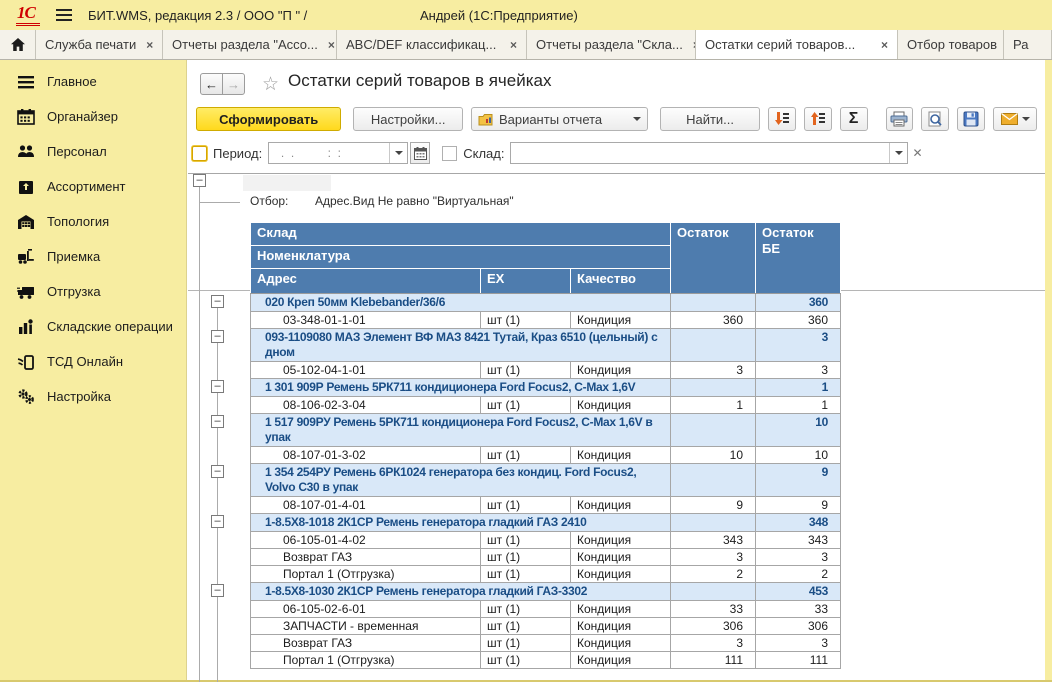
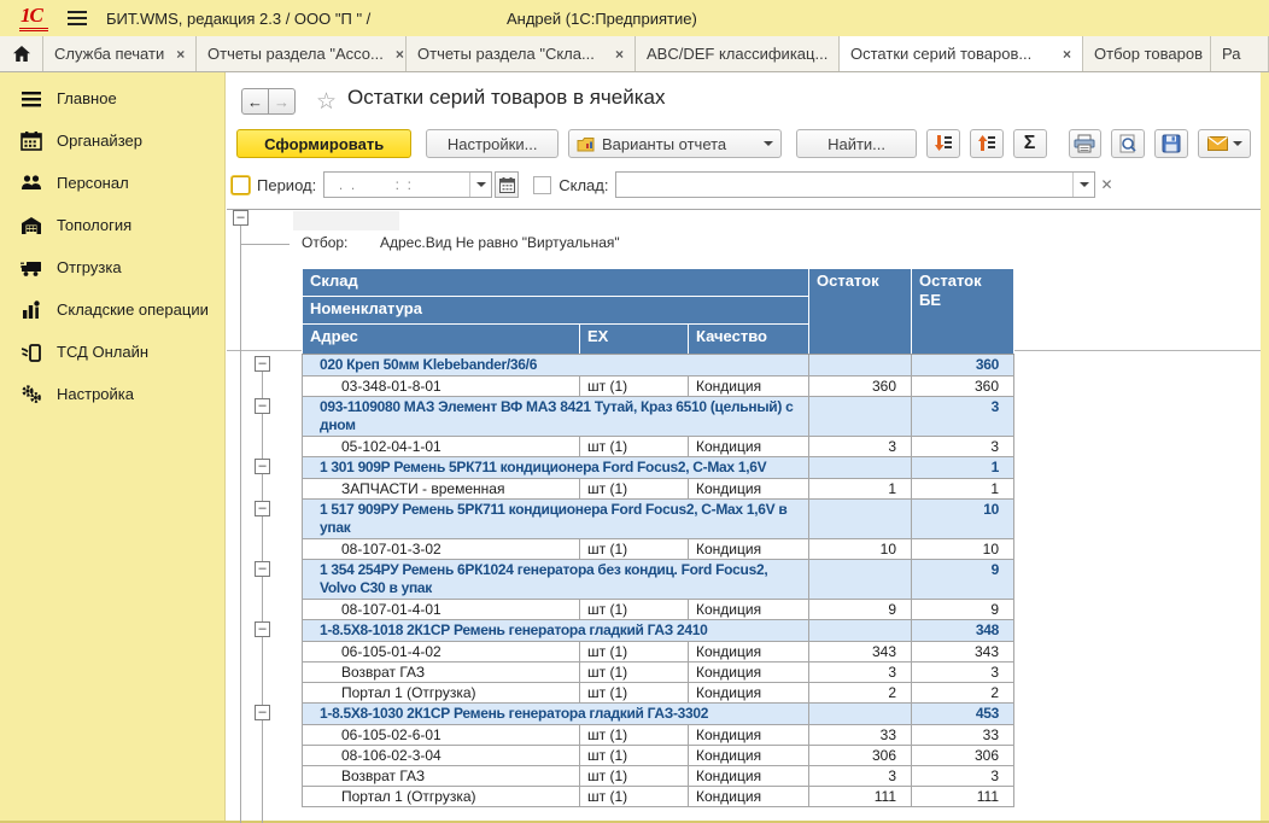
  1С
  БИТ.WMS, редакция 2.3 / ООО "П " /
  Андрей (1С:Предприятие)
  Служба печати
  ×
  Отчеты раздела "Ассо...
  ×
- ABC/DEF классификац...
+ Отчеты раздела "Скла...
  ×
- Отчеты раздела "Скла...
+ ABC/DEF классификац...
  Остатки серий товаров...
  ×
  Отбор товаров
  Ра
  Главное
  Органайзер
  Персонал
- Ассортимент
  Топология
- Приемка
  Отгрузка
  Складские операции
  ТСД Онлайн
  Настройка
  ←
  →
  ☆
  Остатки серий товаров в ячейках
  Сформировать
  Настройки...
  Варианты отчета
  Найти...
  Σ
  Период:
  . . : :
  Склад:
  ✕
  –
  Отбор:
  Адрес.Вид Не равно "Виртуальная"
  Склад	Остаток	Остаток БЕ
  Номенклатура
  Адрес	ЕХ	Качество
  020 Креп 50мм Klebebander/36/6		360
- 03-348-01-1-01	шт (1)	Кондиция	360	360
+ 03-348-01-8-01	шт (1)	Кондиция	360	360
  093-1109080 МАЗ Элемент ВФ МАЗ 8421 Тутай, Краз 6510 (цельный) с дном		3
  05-102-04-1-01	шт (1)	Кондиция	3	3
  1 301 909Р Ремень 5РК711 кондиционера Ford Focus2, C-Max 1,6V		1
- 08-106-02-3-04	шт (1)	Кондиция	1	1
+ ЗАПЧАСТИ - временная	шт (1)	Кондиция	1	1
  1 517 909РУ Ремень 5РК711 кондиционера Ford Focus2, C-Max 1,6V в упак		10
  08-107-01-3-02	шт (1)	Кондиция	10	10
  1 354 254РУ Ремень 6РК1024 генератора без кондиц. Ford Focus2, Volvo C30 в упак		9
  08-107-01-4-01	шт (1)	Кондиция	9	9
  1-8.5Х8-1018 2К1СР Ремень генератора гладкий ГАЗ 2410		348
  06-105-01-4-02	шт (1)	Кондиция	343	343
  Возврат ГАЗ	шт (1)	Кондиция	3	3
  Портал 1 (Отгрузка)	шт (1)	Кондиция	2	2
  1-8.5Х8-1030 2К1СР Ремень генератора гладкий ГАЗ-3302		453
  06-105-02-6-01	шт (1)	Кондиция	33	33
- ЗАПЧАСТИ - временная	шт (1)	Кондиция	306	306
+ 08-106-02-3-04	шт (1)	Кондиция	306	306
  Возврат ГАЗ	шт (1)	Кондиция	3	3
  Портал 1 (Отгрузка)	шт (1)	Кондиция	111	111
  –
  –
  –
  –
  –
  –
  –
